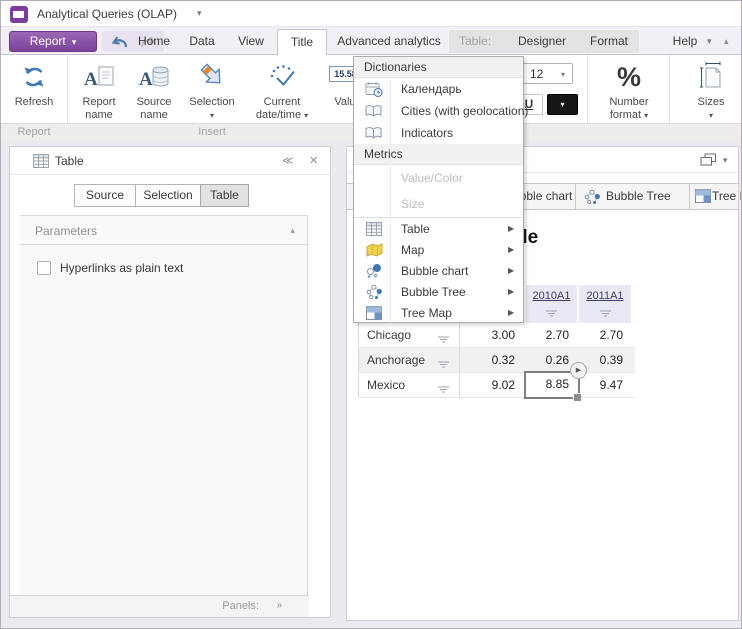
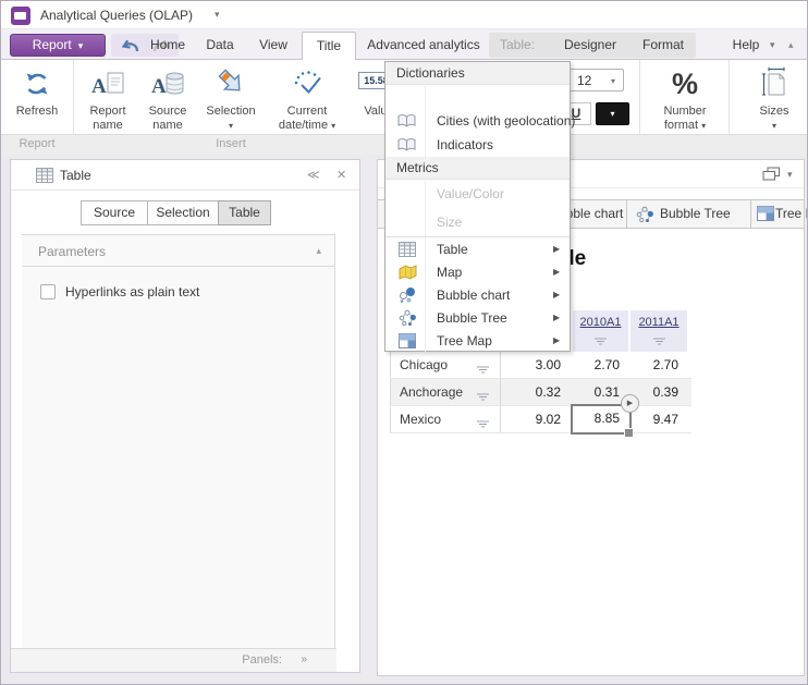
  Analytical Queries (OLAP)
  ▾
  Report ▾
  Home
  Data
  View
  Title
  Advanced analytics
  Table:
  Designer
  Format
  Help
  ▾
  ▴
  Refresh
  A
  Report
  name
  A
  Source
  name
  Selection
  ▾
  Current
  date/time ▾
  15.5
  12
  ▾
  U
  ▾
  %
  Number
  format ▾
  Sizes
  ▾
  Report
  Insert
  Table
  ≪
  ✕
  Source
  Selection
  Table
  Parameters
  ▴
  Hyperlinks as plain text
  Panels:
  »
  ▾
  ble chart
  Bubble Tree
  2010A1
  2011A1
  Chicago
  3.00
  2.70
  2.70
  Anchorage
  0.32
- 0.26
+ 0.31
  0.39
  Mexico
  9.02
  9.47
  8.85
  Dictionaries
- Календарь
  Cities (with geolocation)
  Indicators
  Metrics
  Value/Color
  Size
  Table
  ▶
  Map
  ▶
  Bubble chart
  ▶
  Bubble Tree
  ▶
  Tree Map
  ▶
